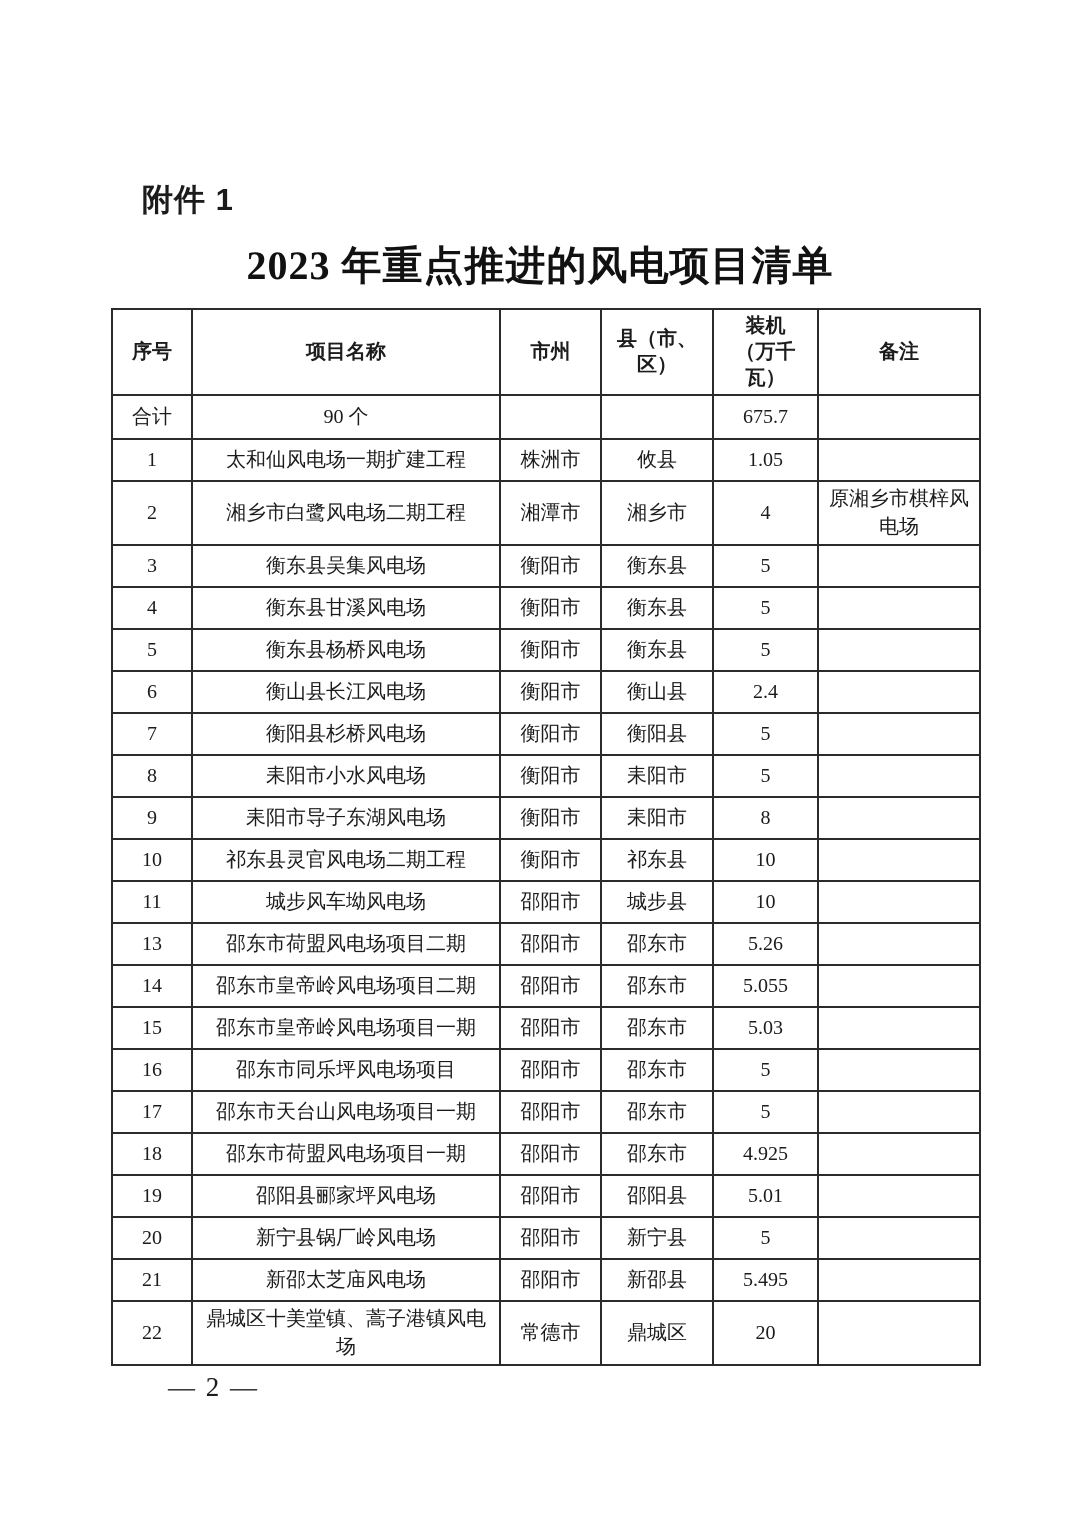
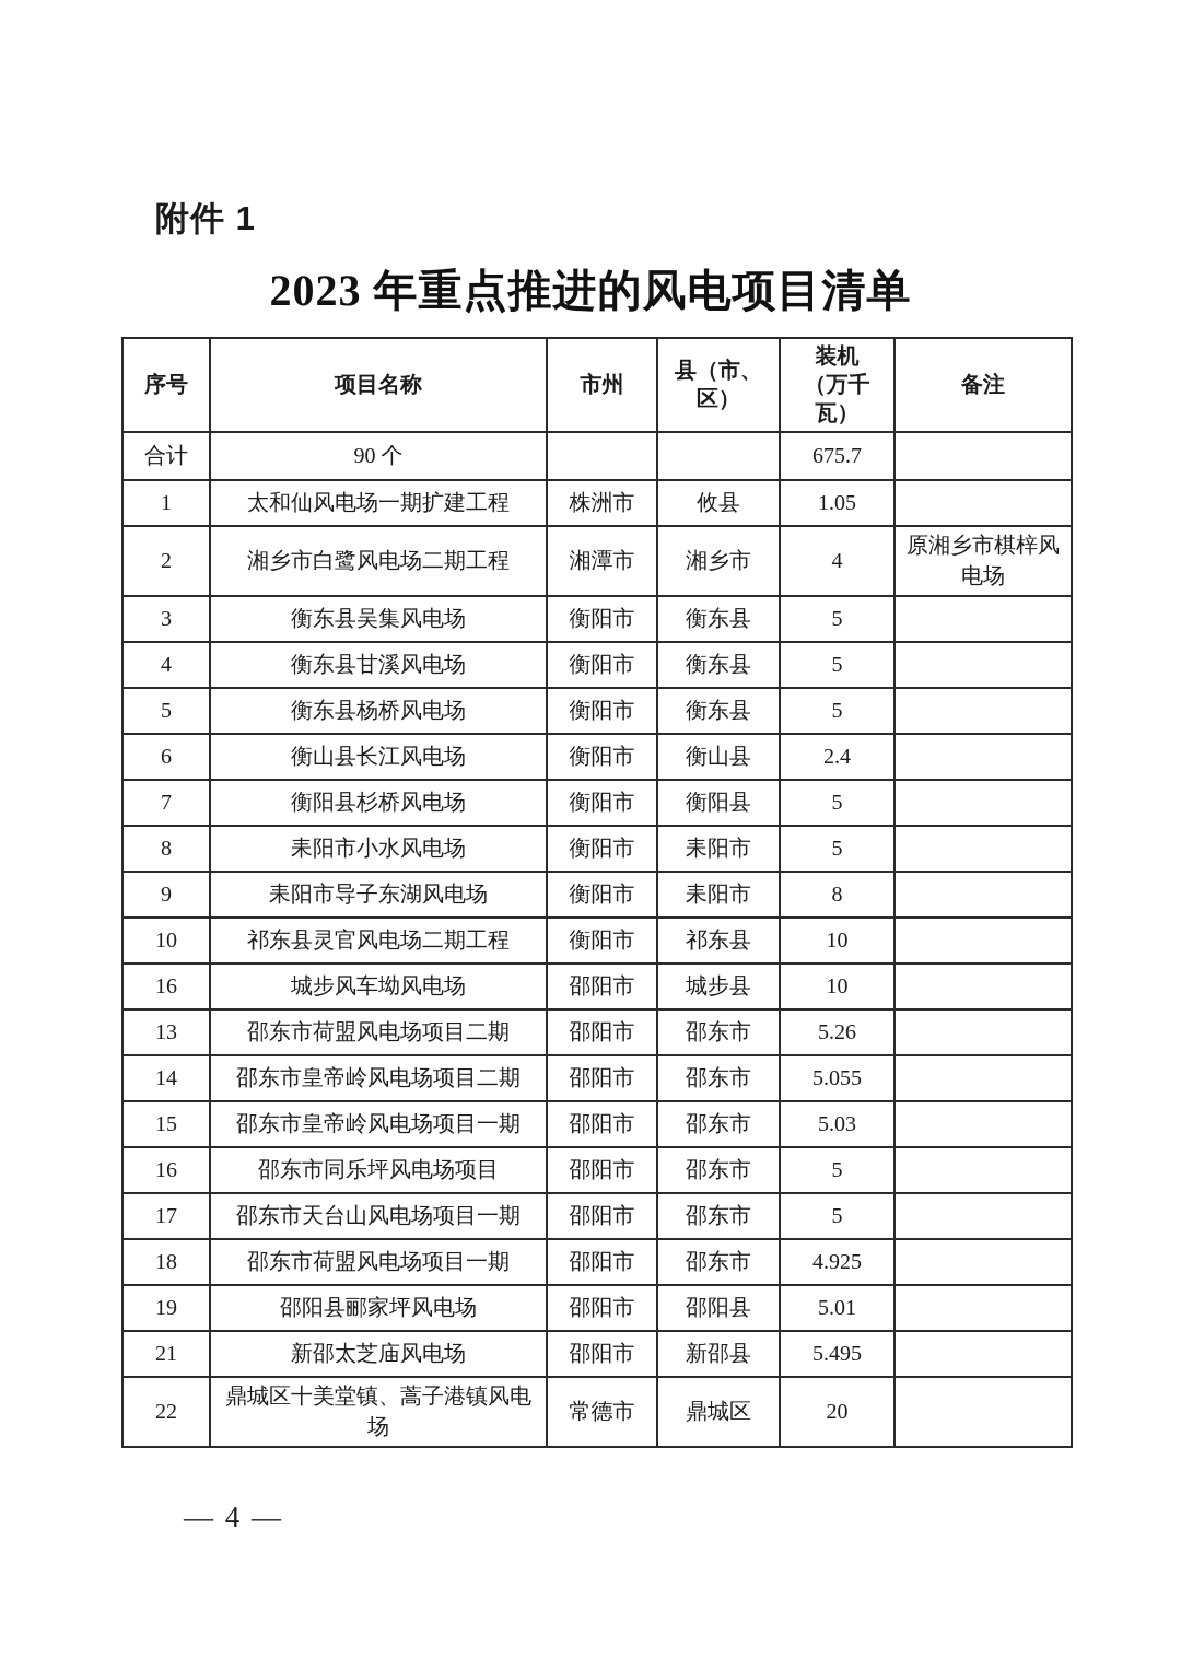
  附件 1
  2023 年重点推进的风电项目清单
  序号	项目名称	市州	县（市、区）	装机 （万千瓦）	备注
  合计	90 个			675.7
  1	太和仙风电场一期扩建工程	株洲市	攸县	1.05
  2	湘乡市白鹭风电场二期工程	湘潭市	湘乡市	4	原湘乡市棋梓风电场
  3	衡东县吴集风电场	衡阳市	衡东县	5
  4	衡东县甘溪风电场	衡阳市	衡东县	5
  5	衡东县杨桥风电场	衡阳市	衡东县	5
  6	衡山县长江风电场	衡阳市	衡山县	2.4
  7	衡阳县杉桥风电场	衡阳市	衡阳县	5
  8	耒阳市小水风电场	衡阳市	耒阳市	5
  9	耒阳市导子东湖风电场	衡阳市	耒阳市	8
  10	祁东县灵官风电场二期工程	衡阳市	祁东县	10
- 11	城步风车坳风电场	邵阳市	城步县	10
+ 16	城步风车坳风电场	邵阳市	城步县	10
  13	邵东市荷盟风电场项目二期	邵阳市	邵东市	5.26
  14	邵东市皇帝岭风电场项目二期	邵阳市	邵东市	5.055
  15	邵东市皇帝岭风电场项目一期	邵阳市	邵东市	5.03
  16	邵东市同乐坪风电场项目	邵阳市	邵东市	5
  17	邵东市天台山风电场项目一期	邵阳市	邵东市	5
  18	邵东市荷盟风电场项目一期	邵阳市	邵东市	4.925
  19	邵阳县郦家坪风电场	邵阳市	邵阳县	5.01
- 20	新宁县锅厂岭风电场	邵阳市	新宁县	5
  21	新邵太芝庙风电场	邵阳市	新邵县	5.495
  22	鼎城区十美堂镇、蒿子港镇风电场	常德市	鼎城区	20
- — 2 —
+ — 4 —
